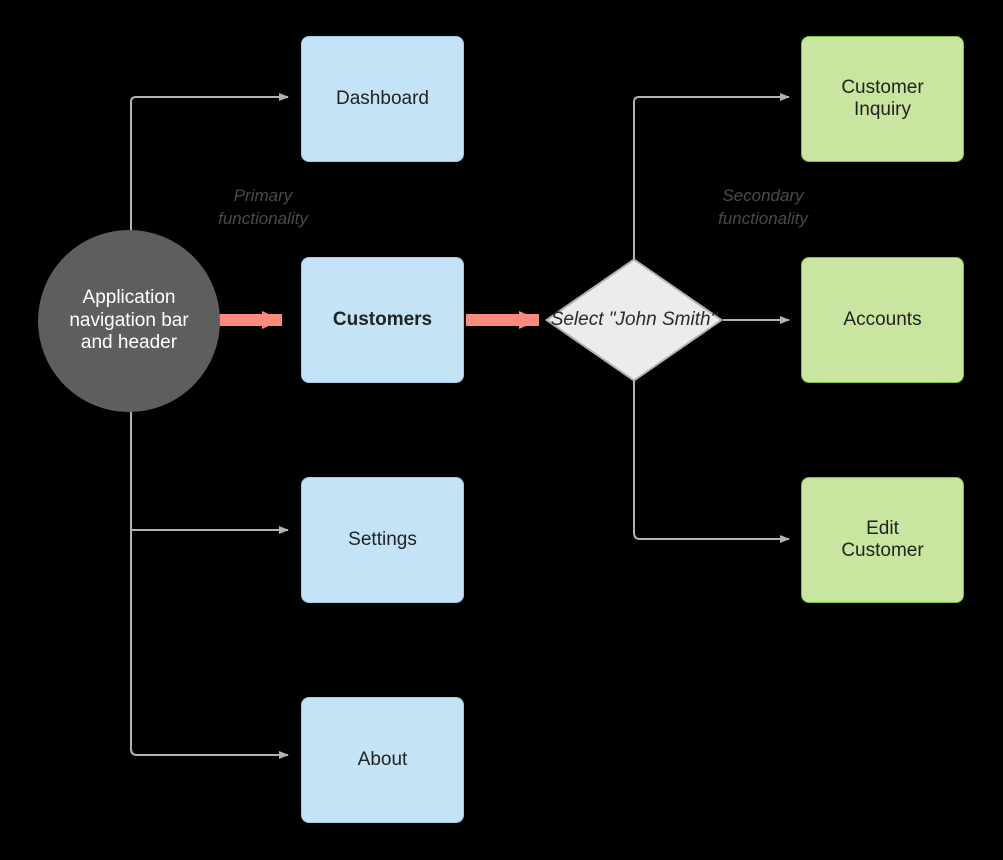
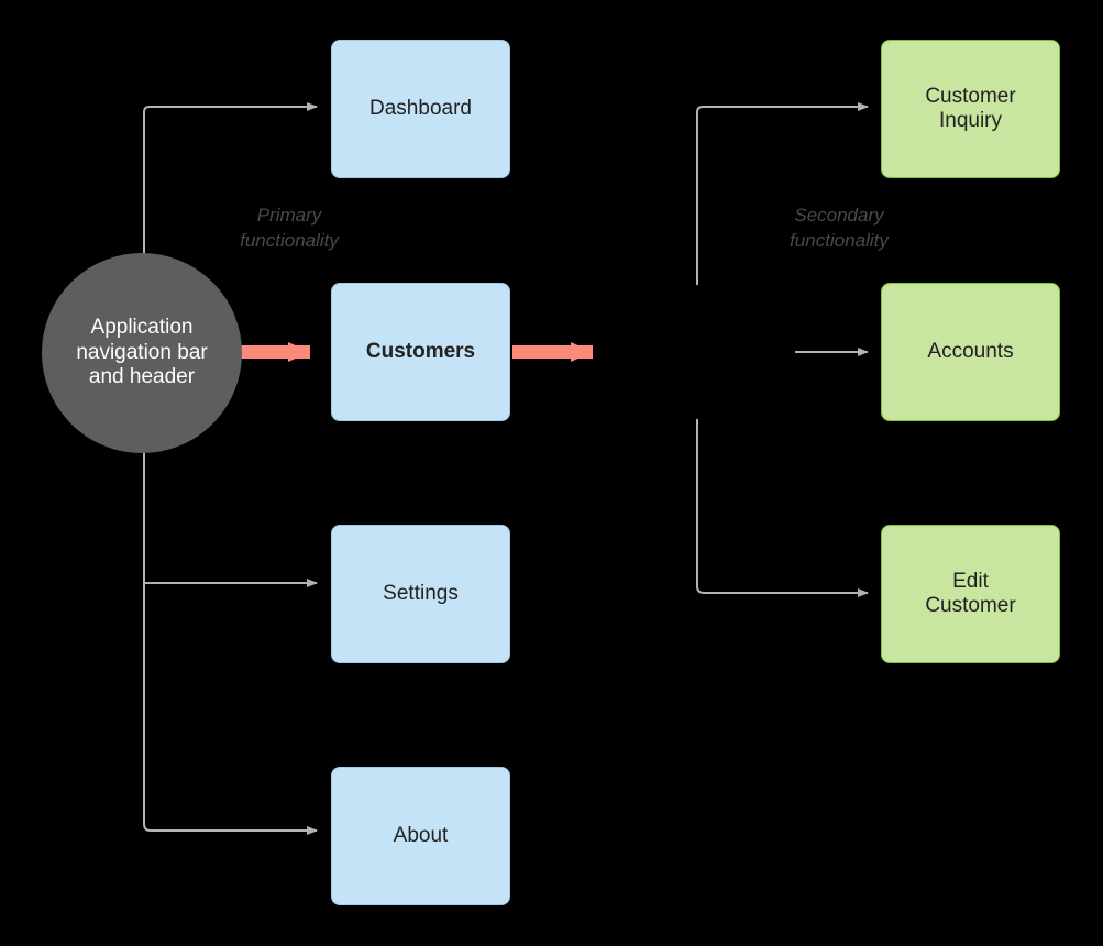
  Application
  navigation bar
  and header
  Dashboard
  Customers
  Settings
  About
- Select "John Smith"
  Customer
  Inquiry
  Accounts
  Edit
  Customer
  Primary
  functionality
  Secondary
  functionality
